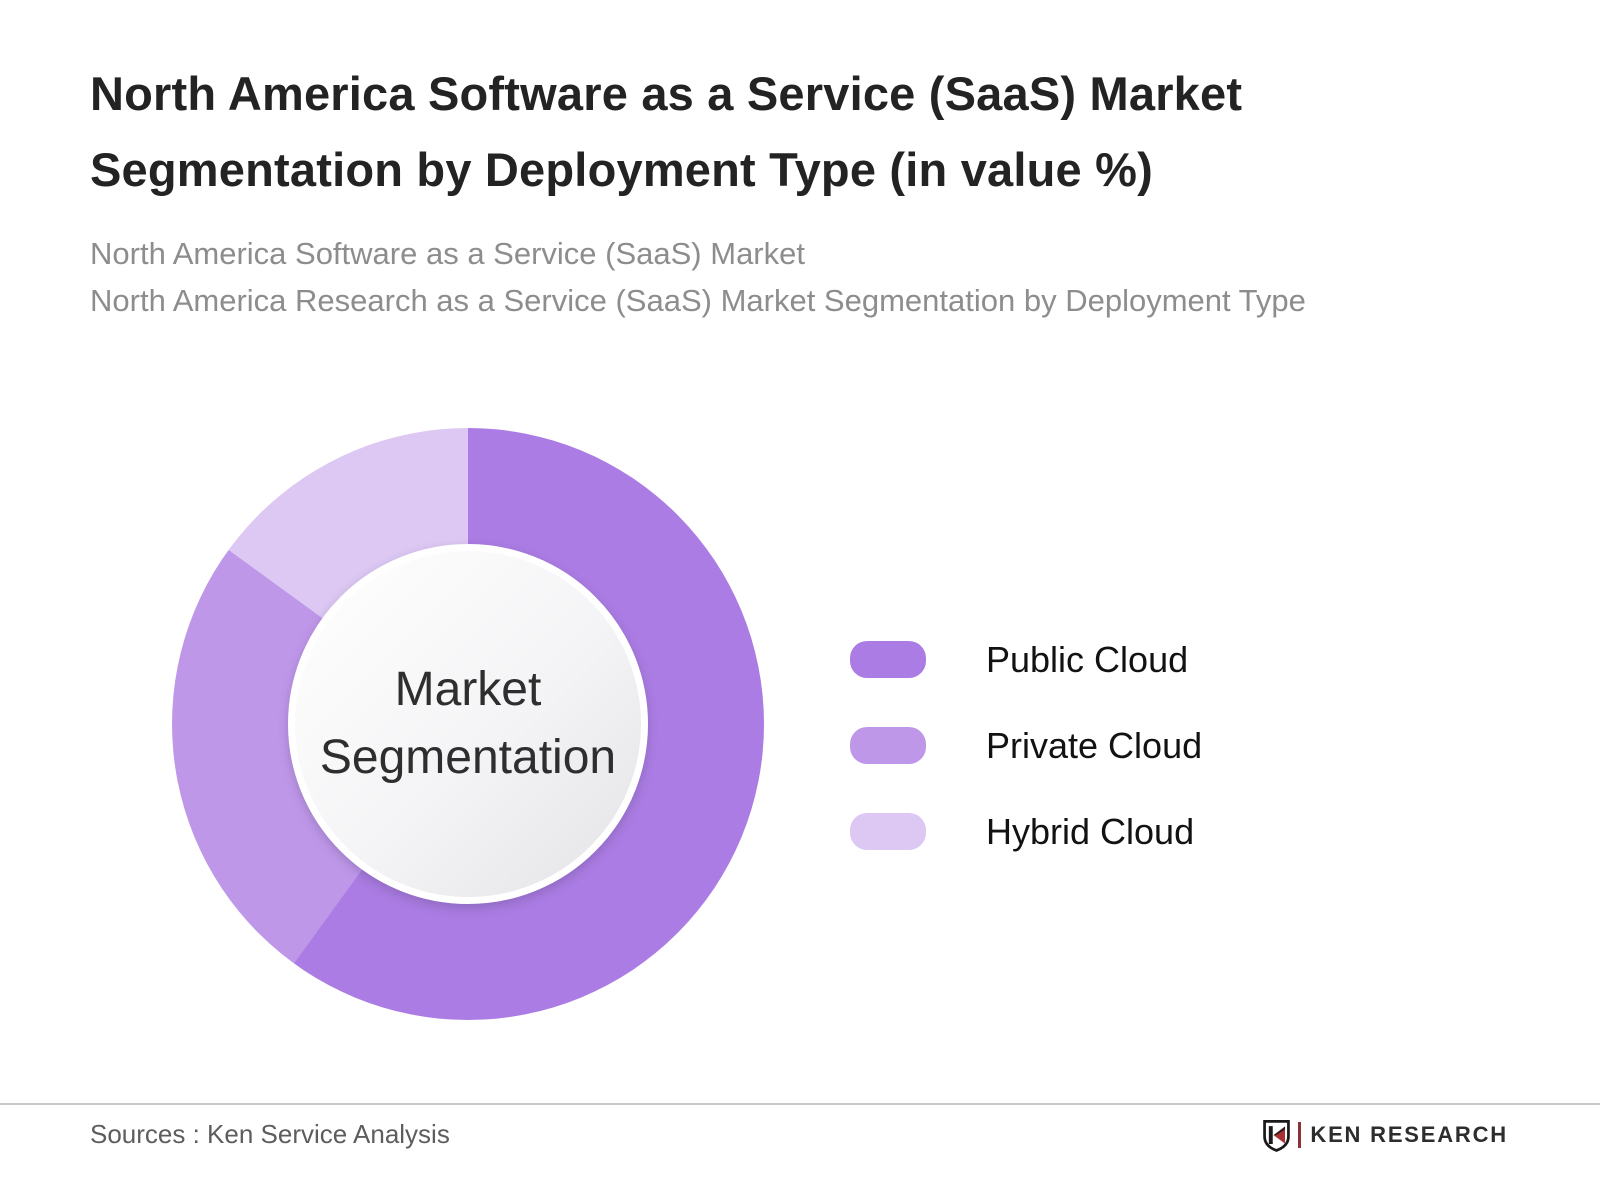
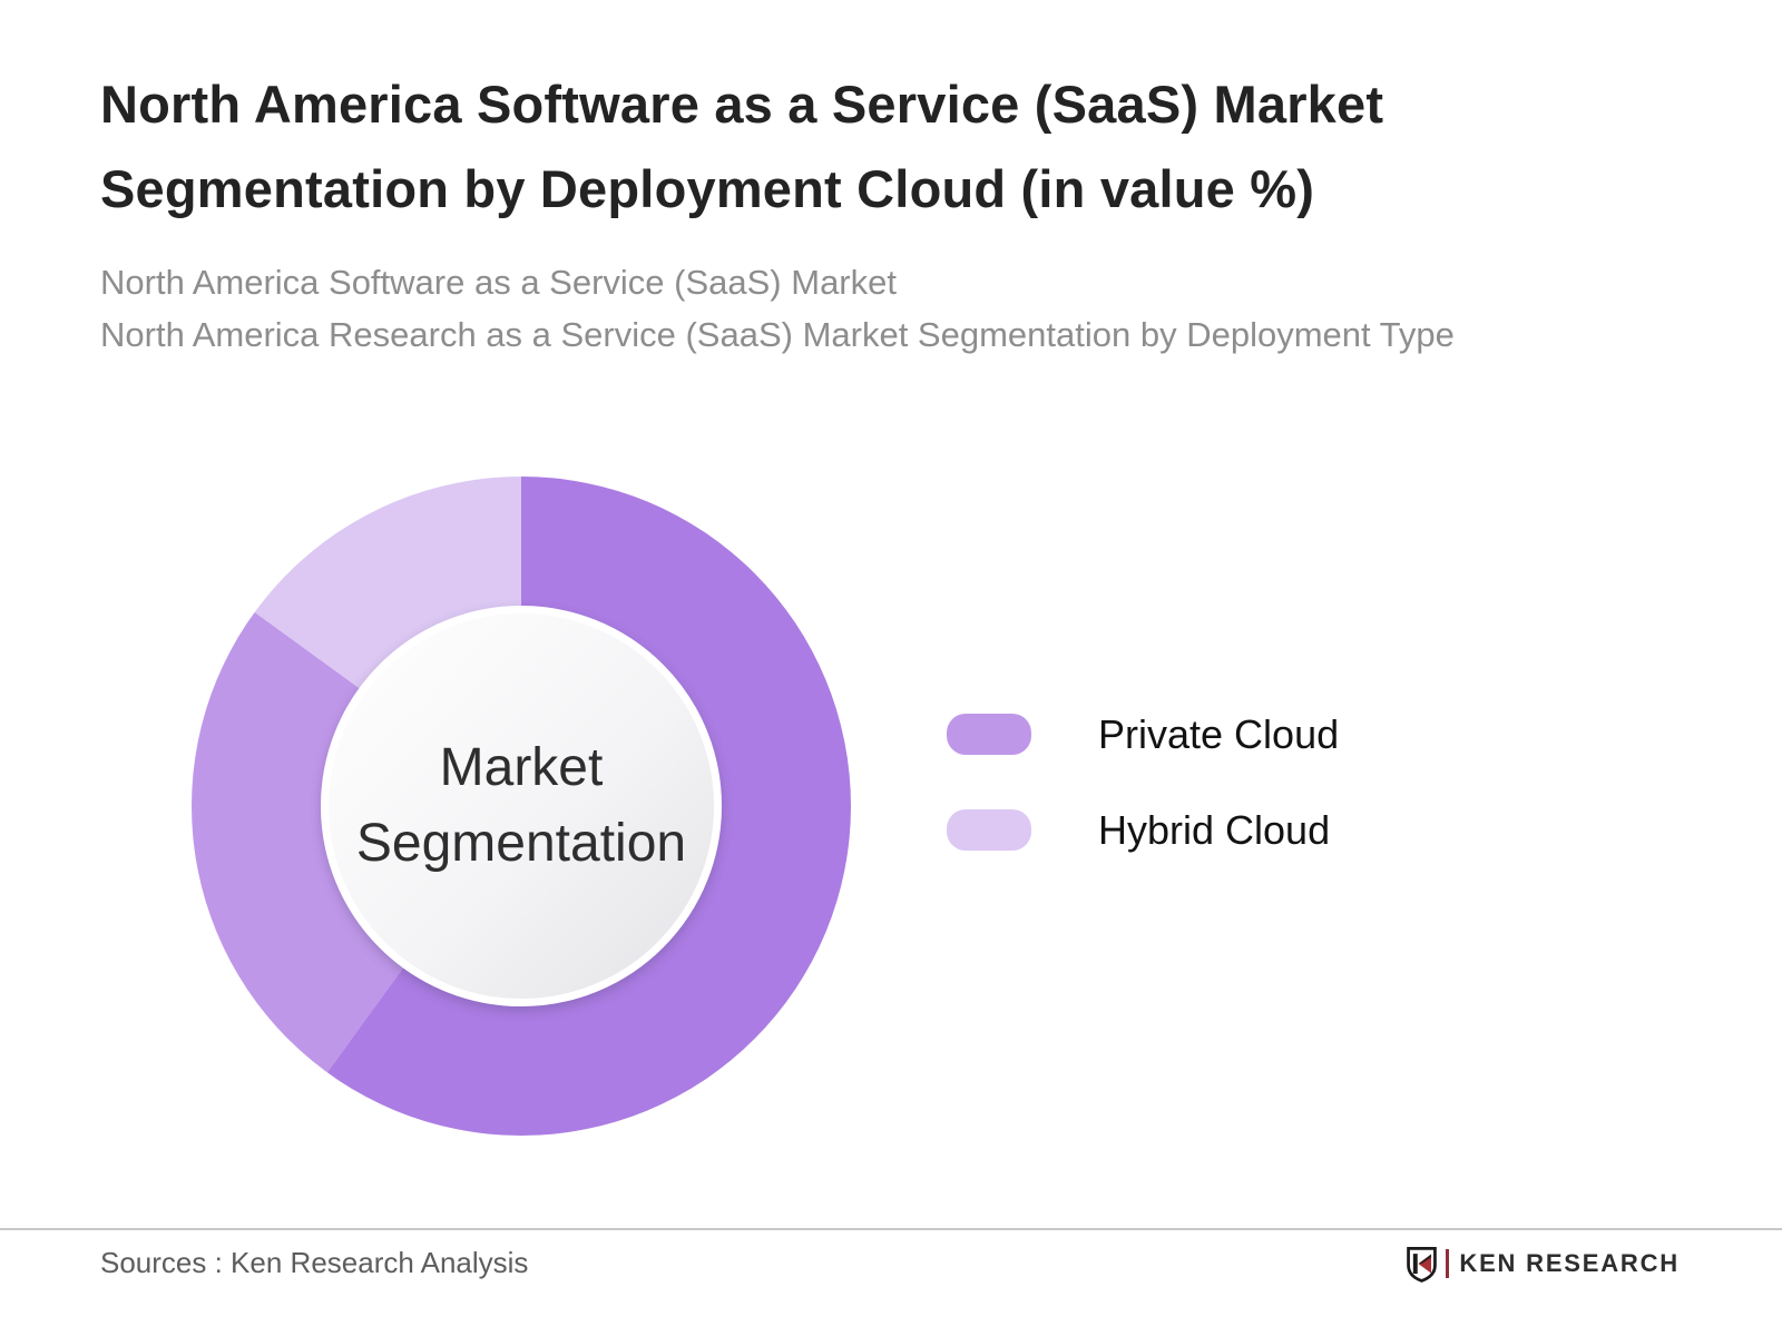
  North America Software as a Service (SaaS) Market
- Segmentation by Deployment Type (in value %)
+ Segmentation by Deployment Cloud (in value %)
  North America Software as a Service (SaaS) Market
  North America Research as a Service (SaaS) Market Segmentation by Deployment Type
  Market Segmentation
- Public Cloud
  Private Cloud
  Hybrid Cloud
- Sources : Ken Service Analysis
+ Sources : Ken Research Analysis
  KEN RESEARCH
